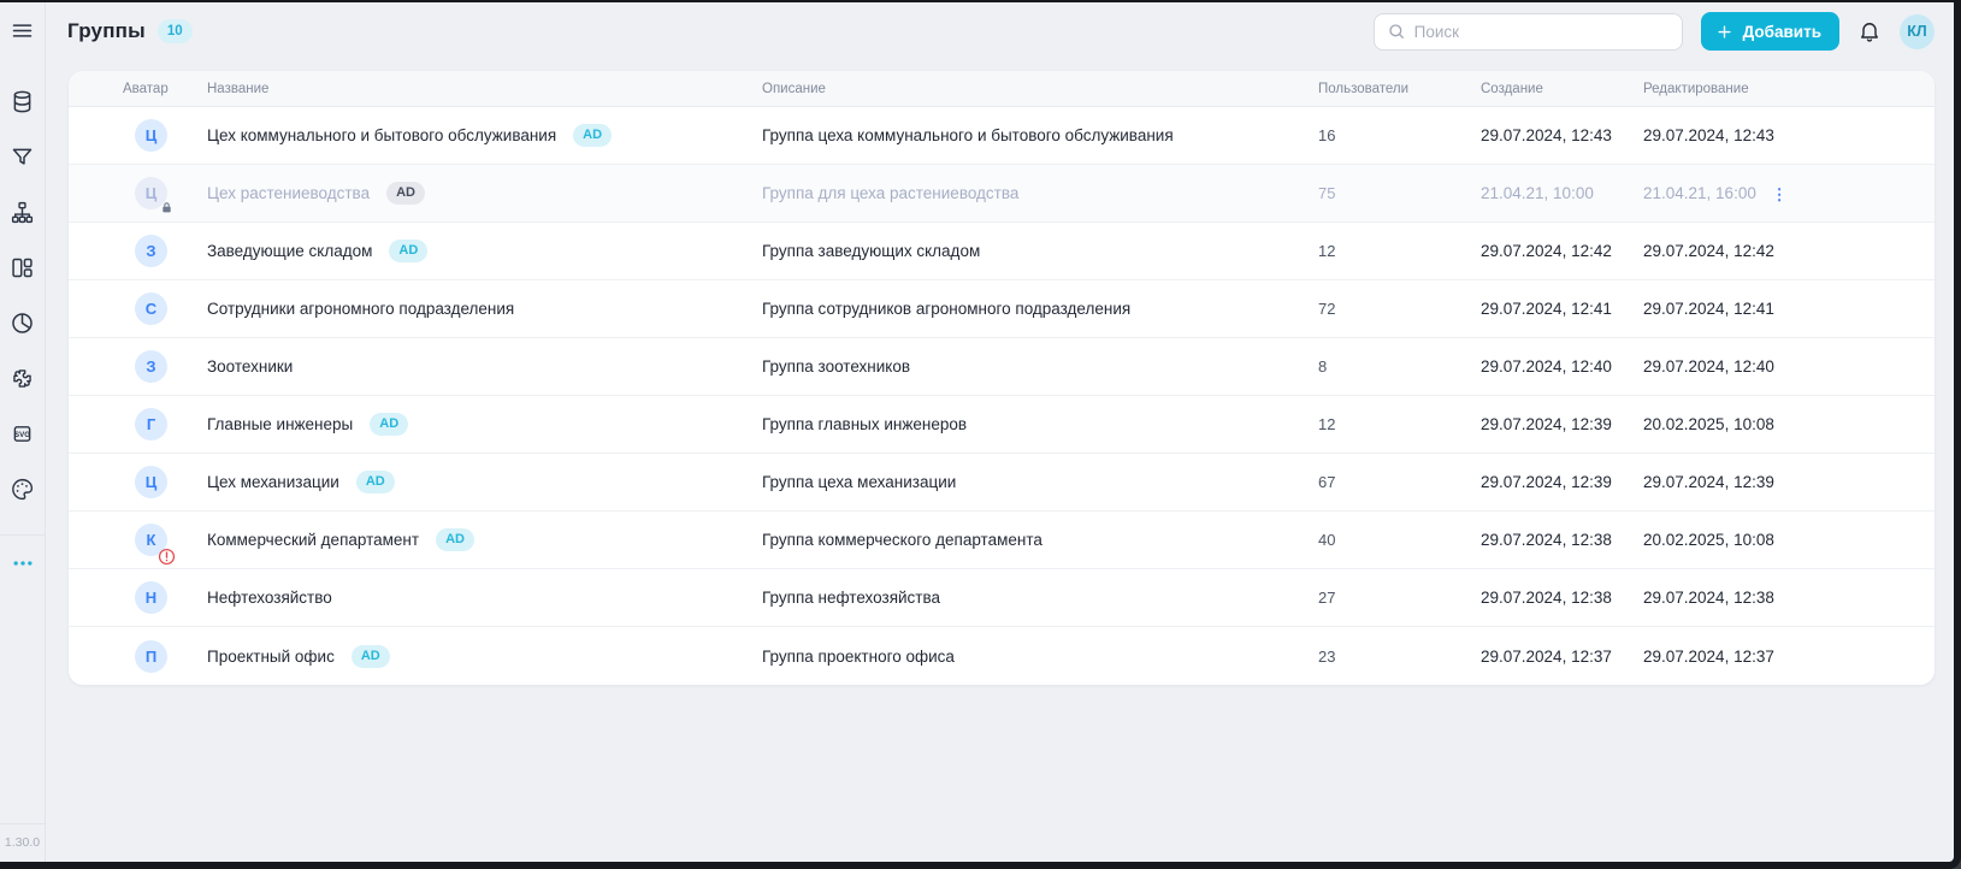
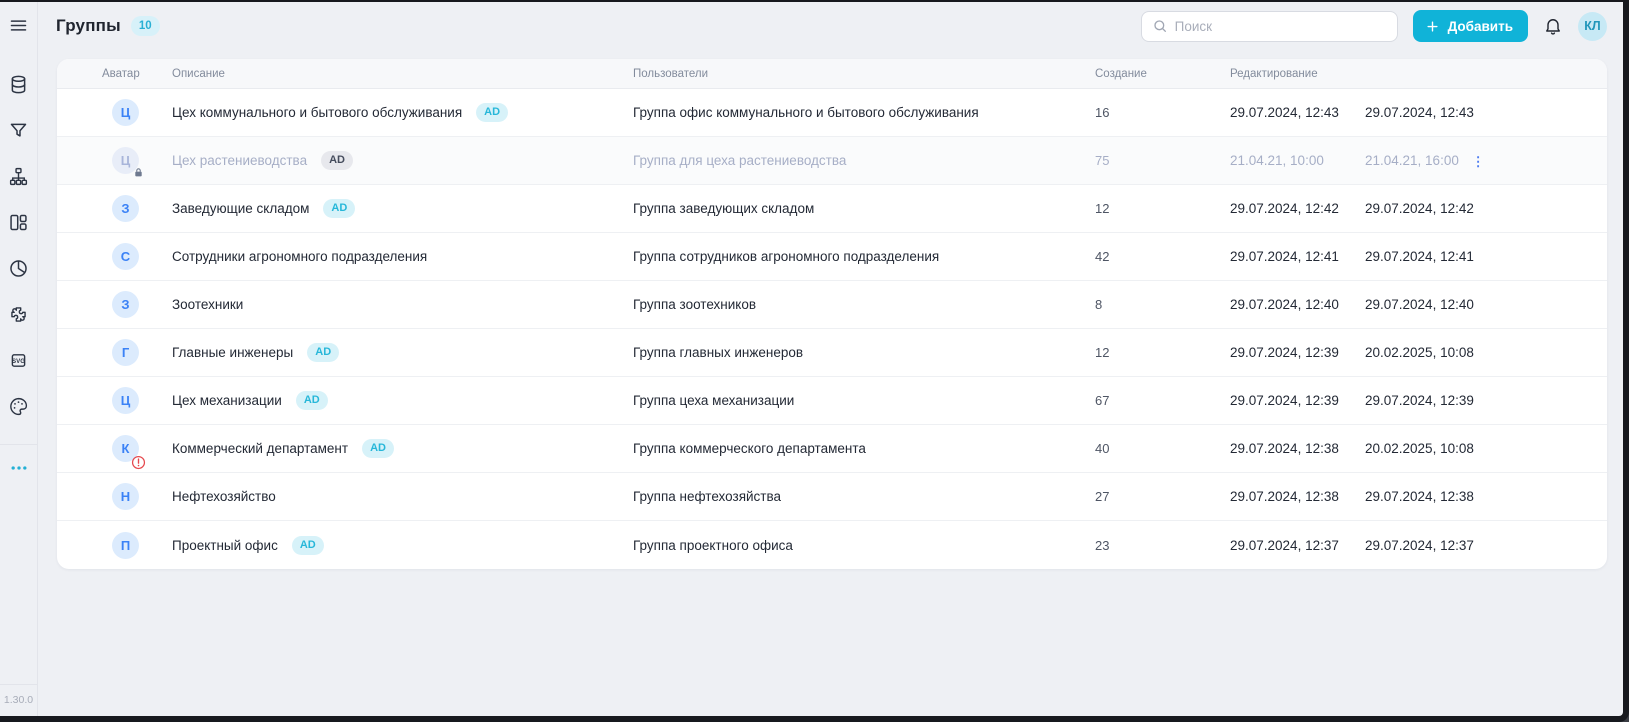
  1.30.0
  Группы
  10
  Поиск
  Добавить
  КЛ
  Аватар
- Название
  Описание
  Пользователи
  Создание
  Редактирование
  Ц
  Цех коммунального и бытового обслуживания
  AD
- Группа цеха коммунального и бытового обслуживания
+ Группа офис коммунального и бытового обслуживания
  16
  29.07.2024, 12:43
  29.07.2024, 12:43
  Ц
  Цех растениеводства
  AD
  Группа для цеха растениеводства
  75
  21.04.21, 10:00
  21.04.21, 16:00 ⋮
  З
  Заведующие складом
  AD
  Группа заведующих складом
  12
  29.07.2024, 12:42
  29.07.2024, 12:42
  С
  Сотрудники агрономного подразделения
  Группа сотрудников агрономного подразделения
- 72
+ 42
  29.07.2024, 12:41
  29.07.2024, 12:41
  З
  Зоотехники
  Группа зоотехников
  8
  29.07.2024, 12:40
  29.07.2024, 12:40
  Г
  Главные инженеры
  AD
  Группа главных инженеров
  12
  29.07.2024, 12:39
  20.02.2025, 10:08
  Ц
  Цех механизации
  AD
  Группа цеха механизации
  67
  29.07.2024, 12:39
  29.07.2024, 12:39
  К
  Коммерческий департамент
  AD
  Группа коммерческого департамента
  40
  29.07.2024, 12:38
  20.02.2025, 10:08
  Н
  Нефтехозяйство
  Группа нефтехозяйства
  27
  29.07.2024, 12:38
  29.07.2024, 12:38
  П
  Проектный офис
  AD
  Группа проектного офиса
  23
  29.07.2024, 12:37
  29.07.2024, 12:37
